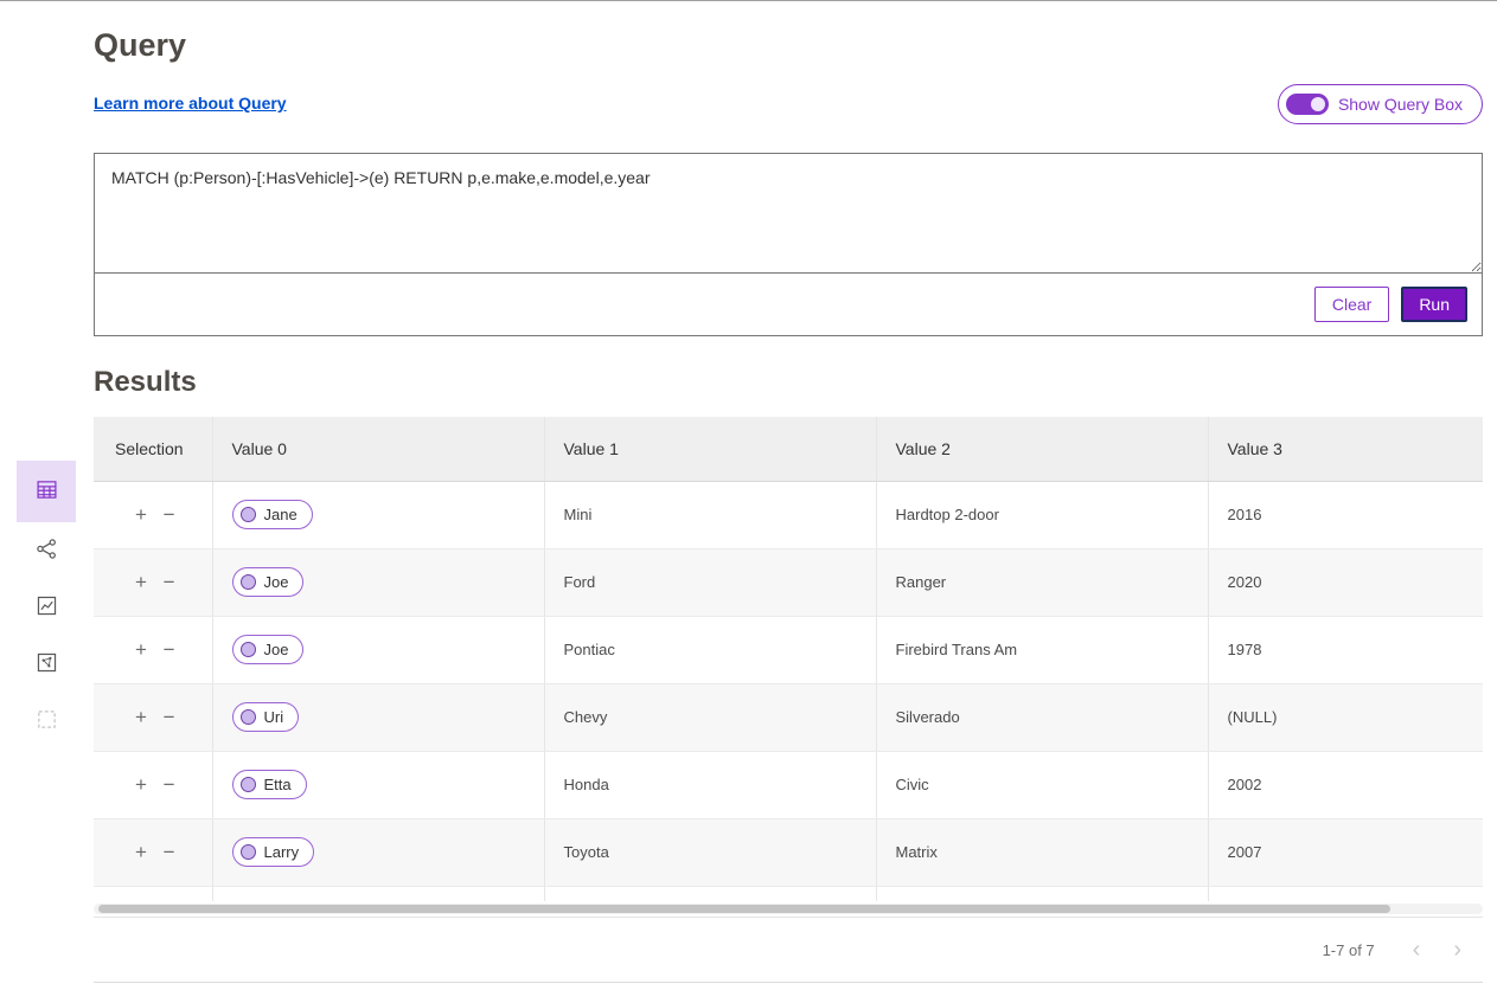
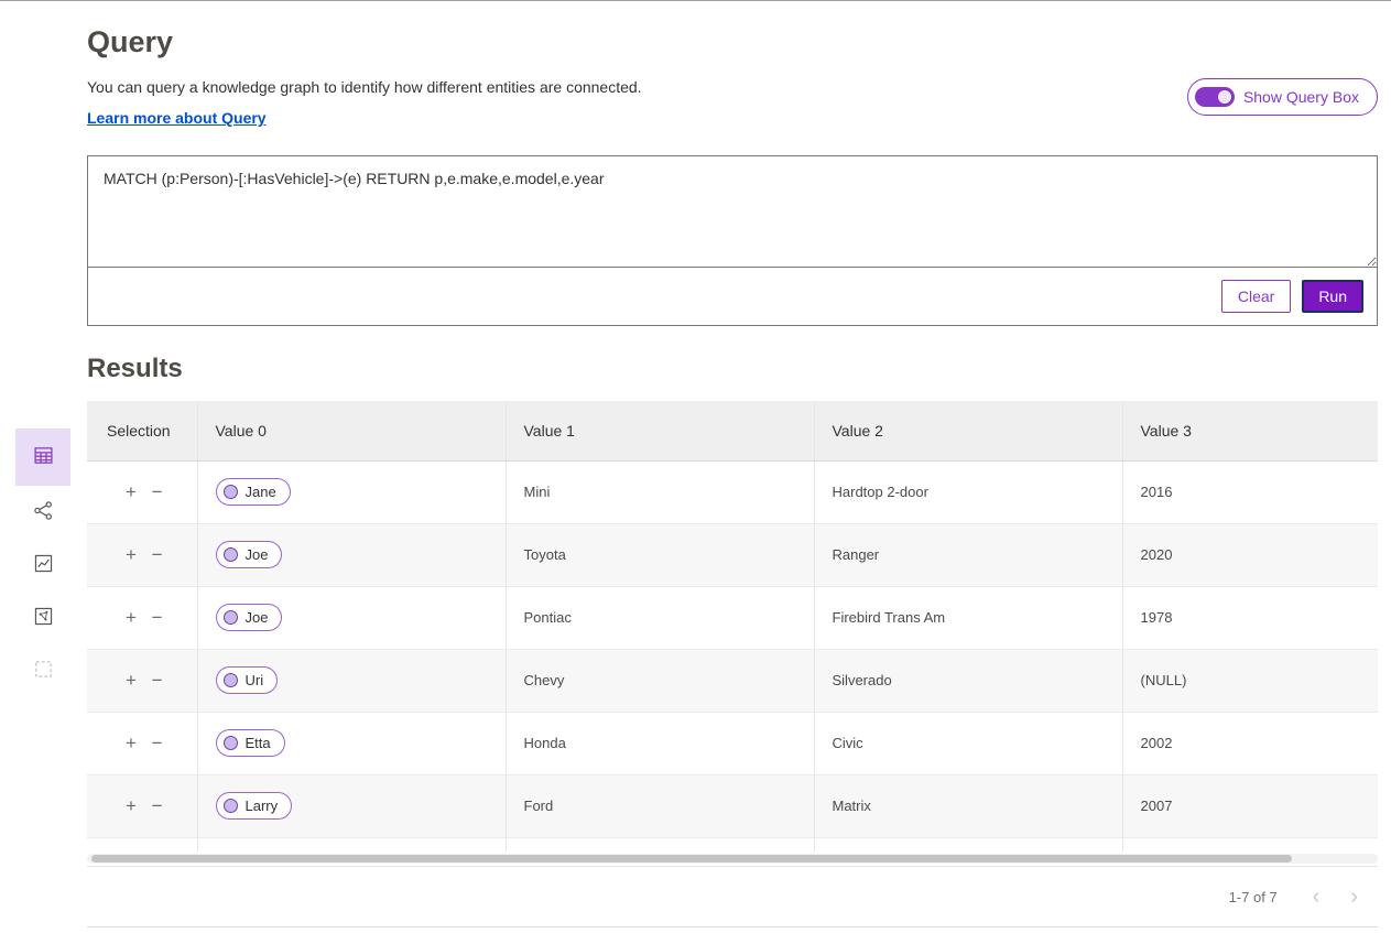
  Query
+ You can query a knowledge graph to identify how different entities are connected.
  Learn more about Query
  Show Query Box
  MATCH (p:Person)-[:HasVehicle]->(e) RETURN p,e.make,e.model,e.year
  Clear
  Run
  Results
  Selection	Value 0	Value 1	Value 2	Value 3
  + −	Jane	Mini	Hardtop 2-door	2016
- + −	Joe	Ford	Ranger	2020
+ + −	Joe	Toyota	Ranger	2020
  + −	Joe	Pontiac	Firebird Trans Am	1978
  + −	Uri	Chevy	Silverado	(NULL)
  + −	Etta	Honda	Civic	2002
- + −	Larry	Toyota	Matrix	2007
+ + −	Larry	Ford	Matrix	2007
  1-7 of 7
  ‹
  ›
